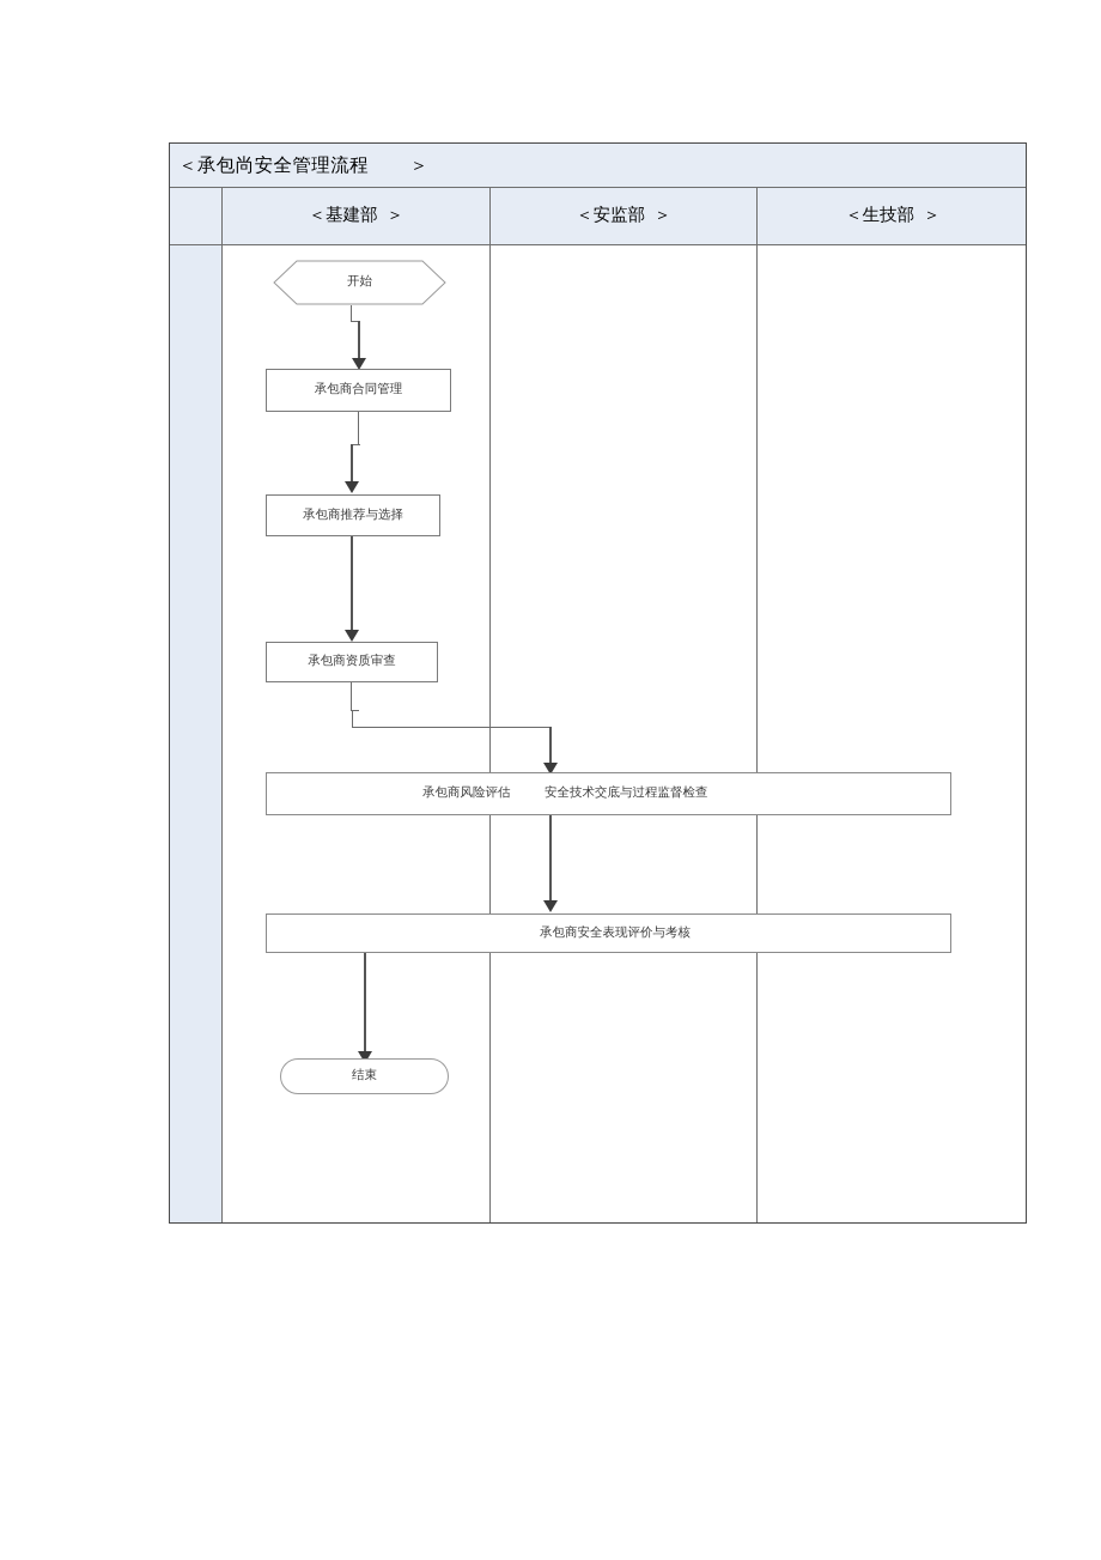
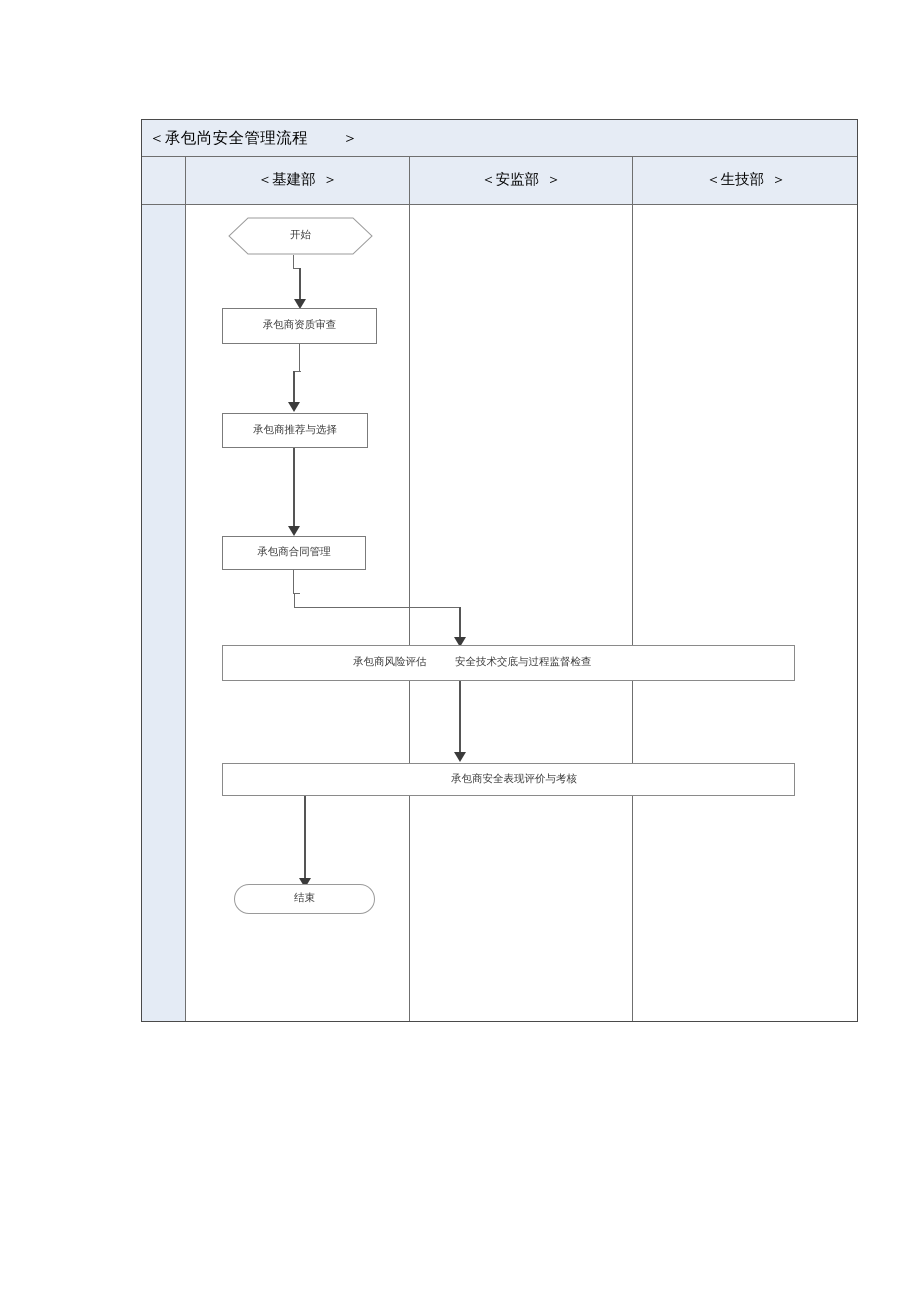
  ＜承包尚安全管理流程 ＞
  ＜基建部 ＞
  ＜安监部 ＞
  ＜生技部 ＞
  开始
- 承包商合同管理
+ 承包商资质审查
  承包商推荐与选择
- 承包商资质审查
+ 承包商合同管理
  承包商风险评估
  安全技术交底与过程监督检查
  承包商安全表现评价与考核
  结束
